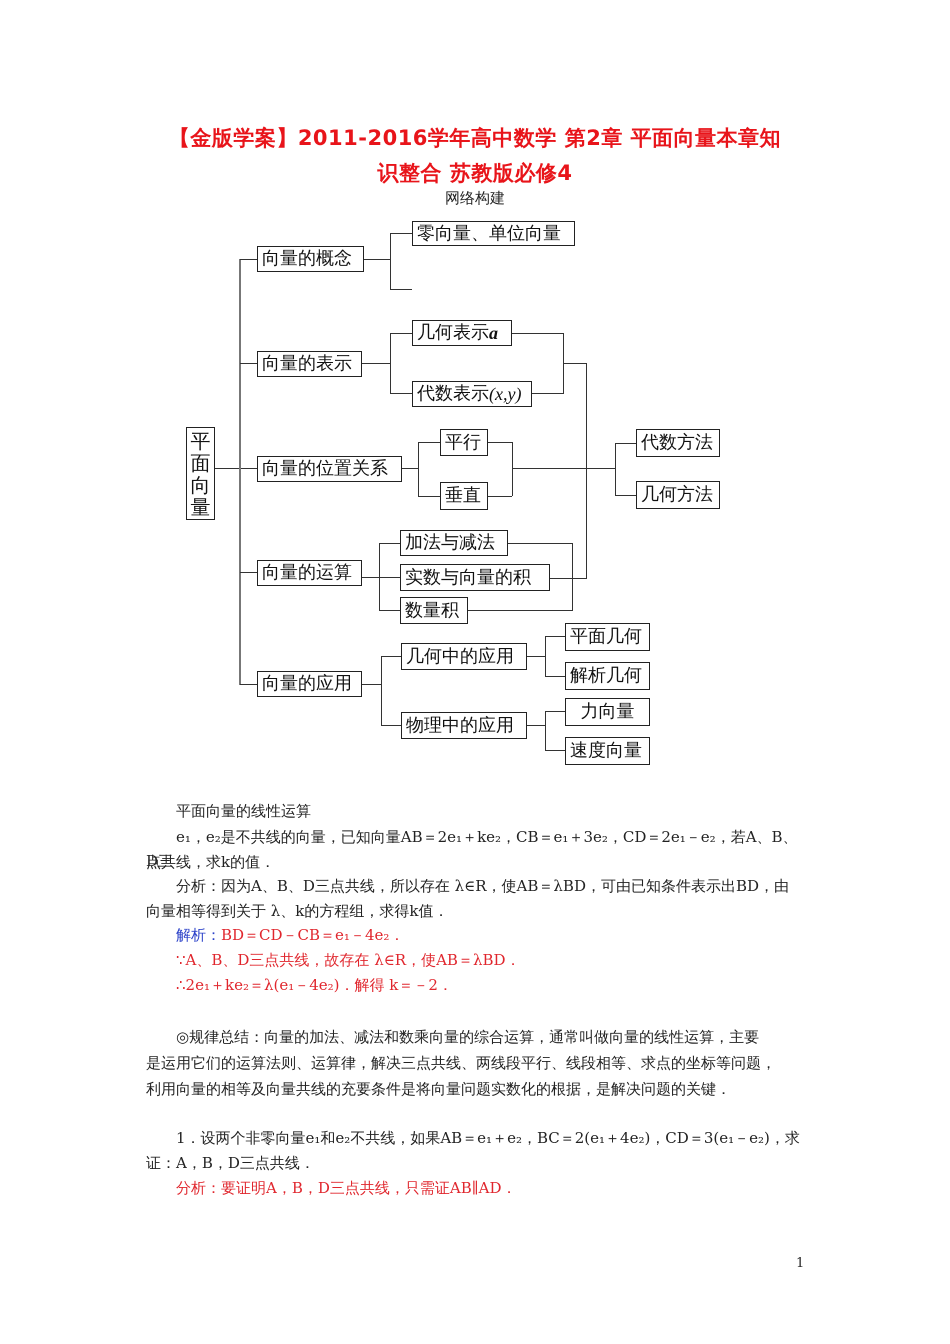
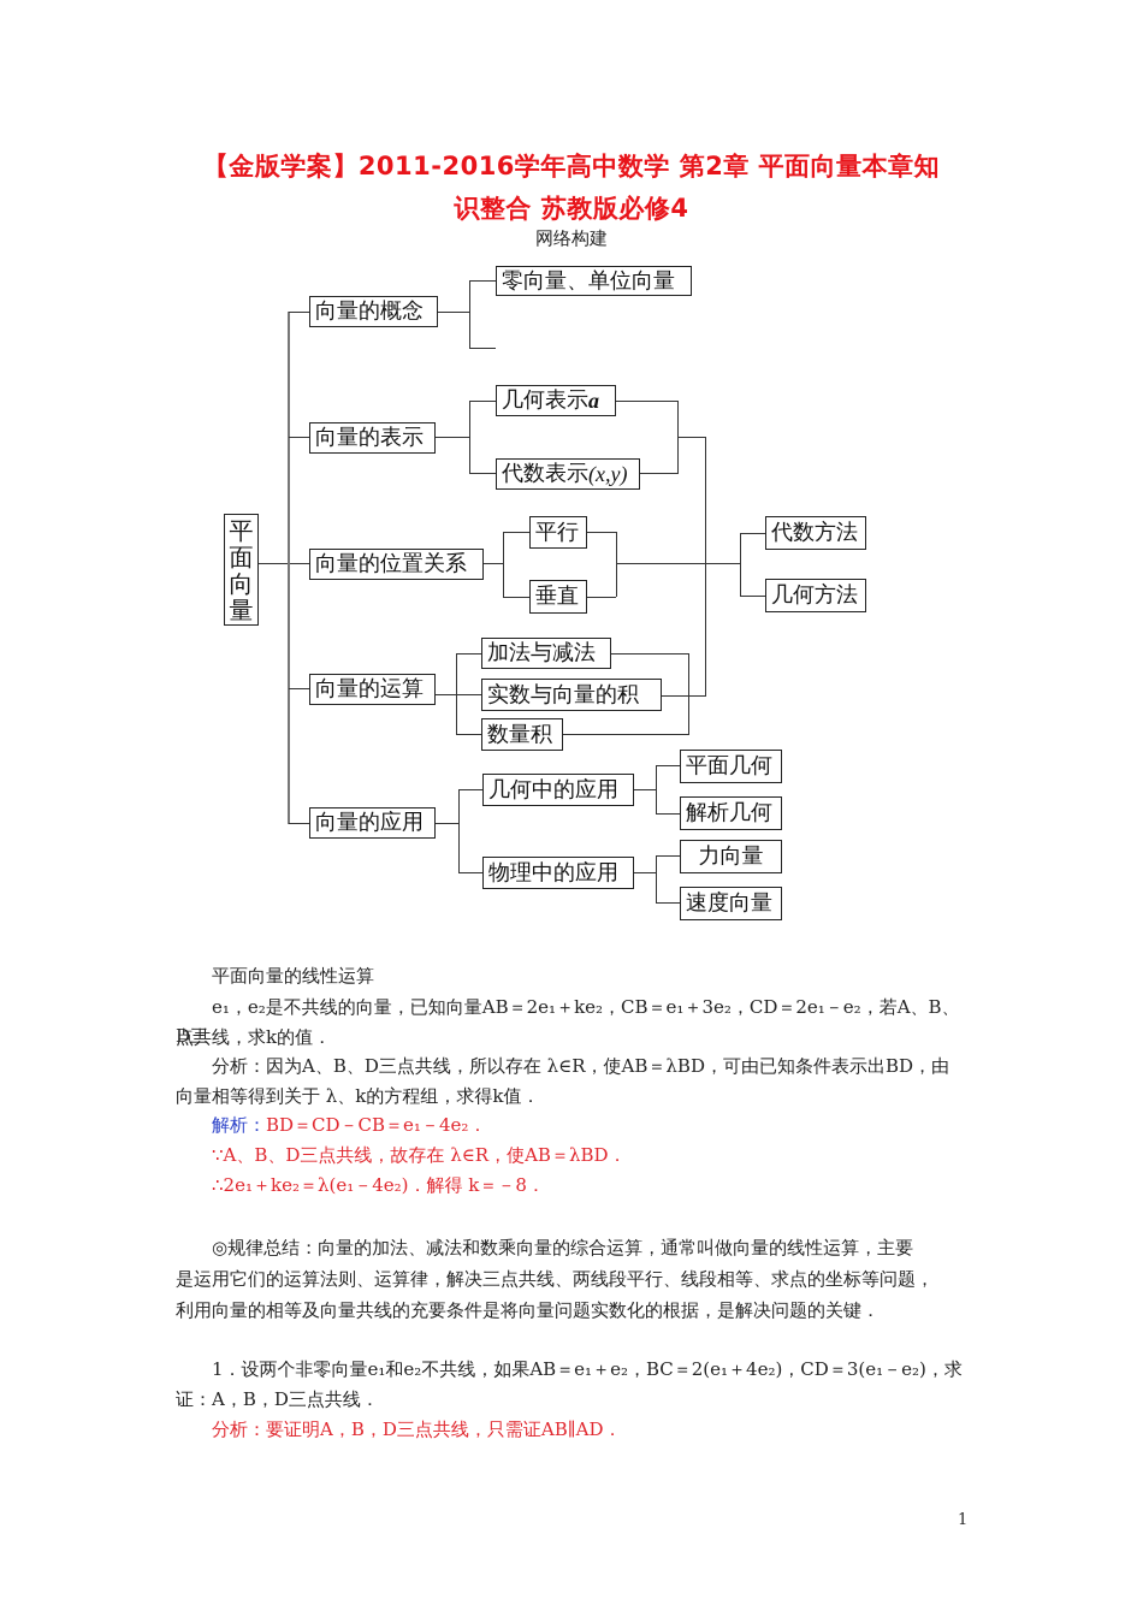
  【金版学案】2011-2016学年高中数学 第2章 平面向量本章知
  识整合 苏教版必修4
  网络构建
  平
  面
  向
  量
  向量的概念
  零向量、单位向量
  向量的表示
  几何表示
  a
  代数表示
  (x,y)
  向量的位置关系
  平行
  垂直
  代数方法
  几何方法
  向量的运算
  加法与减法
  实数与向量的积
  数量积
  向量的应用
  几何中的应用
  物理中的应用
  平面几何
  解析几何
  力向量
  速度向量
  平面向量的线性运算
  e₁，e₂是不共线的向量，已知向量AB＝2e₁＋ke₂，CB＝e₁＋3e₂，CD＝2e₁－e₂，若A、B、D三
  点共线，求k的值．
  分析：因为A、B、D三点共线，所以存在 λ∈R，使AB＝λBD，可由已知条件表示出BD，由
  向量相等得到关于 λ、k的方程组，求得k值．
  解析：BD＝CD－CB＝e₁－4e₂．
  ∵A、B、D三点共线，故存在 λ∈R，使AB＝λBD．
- ∴2e₁＋ke₂＝λ(e₁－4e₂)．解得 k＝－2．
+ ∴2e₁＋ke₂＝λ(e₁－4e₂)．解得 k＝－8．
  ◎规律总结：向量的加法、减法和数乘向量的综合运算，通常叫做向量的线性运算，主要
  是运用它们的运算法则、运算律，解决三点共线、两线段平行、线段相等、求点的坐标等问题，
  利用向量的相等及向量共线的充要条件是将向量问题实数化的根据，是解决问题的关键．
  1．设两个非零向量e₁和e₂不共线，如果AB＝e₁＋e₂，BC＝2(e₁＋4e₂)，CD＝3(e₁－e₂)，求
  证：A，B，D三点共线．
  分析：要证明A，B，D三点共线，只需证AB∥AD．
  1
